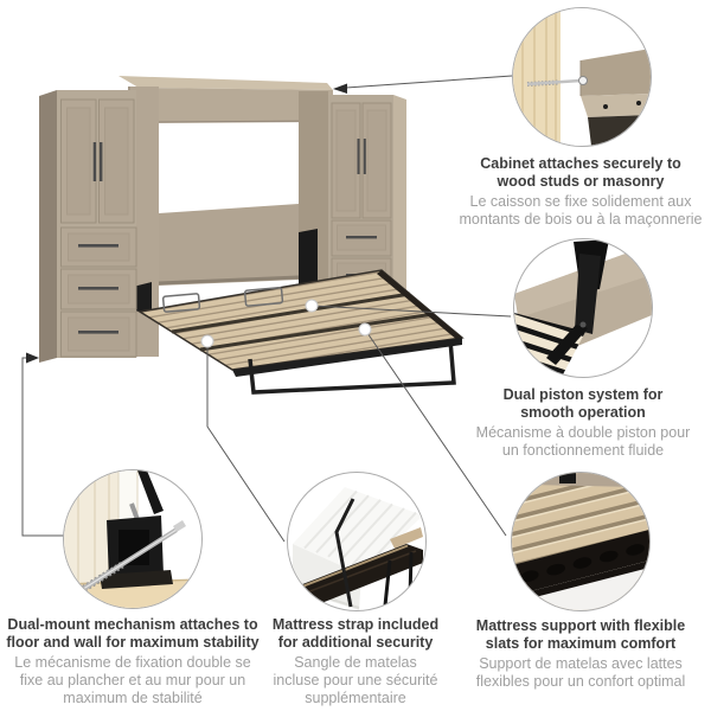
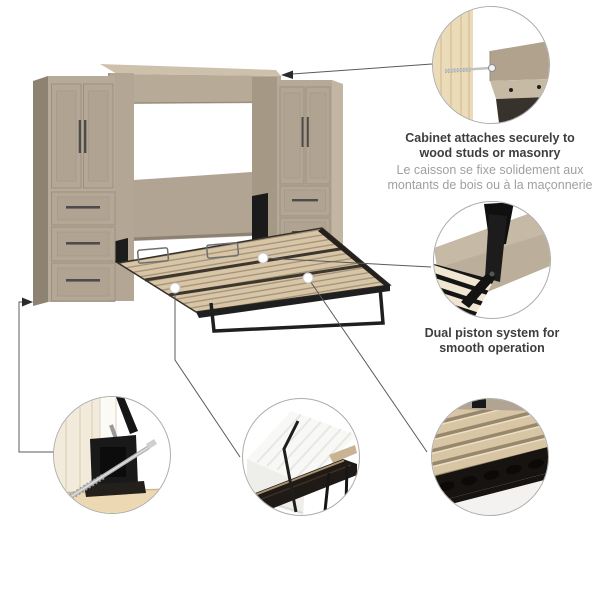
  Cabinet attaches securely to
  wood studs or masonry
  Le caisson se fixe solidement aux
  montants de bois ou à la maçonnerie
  Dual piston system for
  smooth operation
- Mécanisme à double piston pour
- un fonctionnement fluide
- Dual-mount mechanism attaches to
- floor and wall for maximum stability
- Le mécanisme de fixation double se
- fixe au plancher et au mur pour un
- maximum de stabilité
- Mattress strap included
- for additional security
- Sangle de matelas
- incluse pour une sécurité
- supplémentaire
- Mattress support with flexible
- slats for maximum comfort
- Support de matelas avec lattes
- flexibles pour un confort optimal
